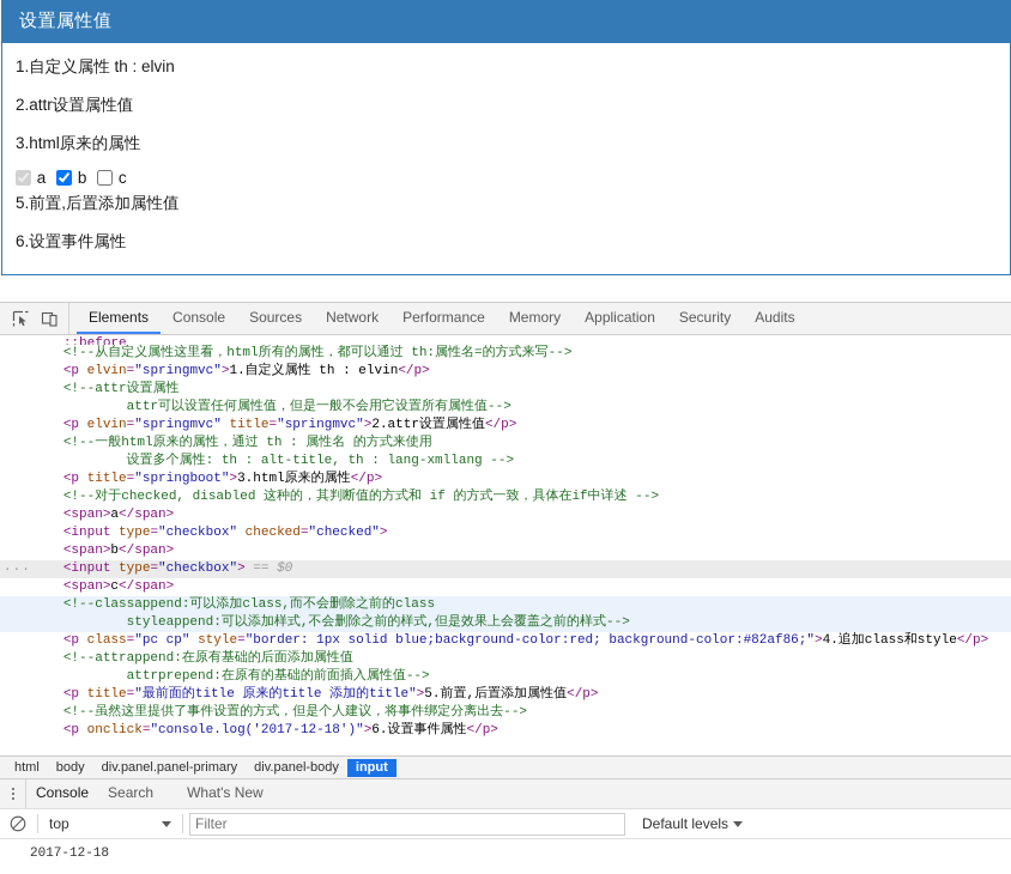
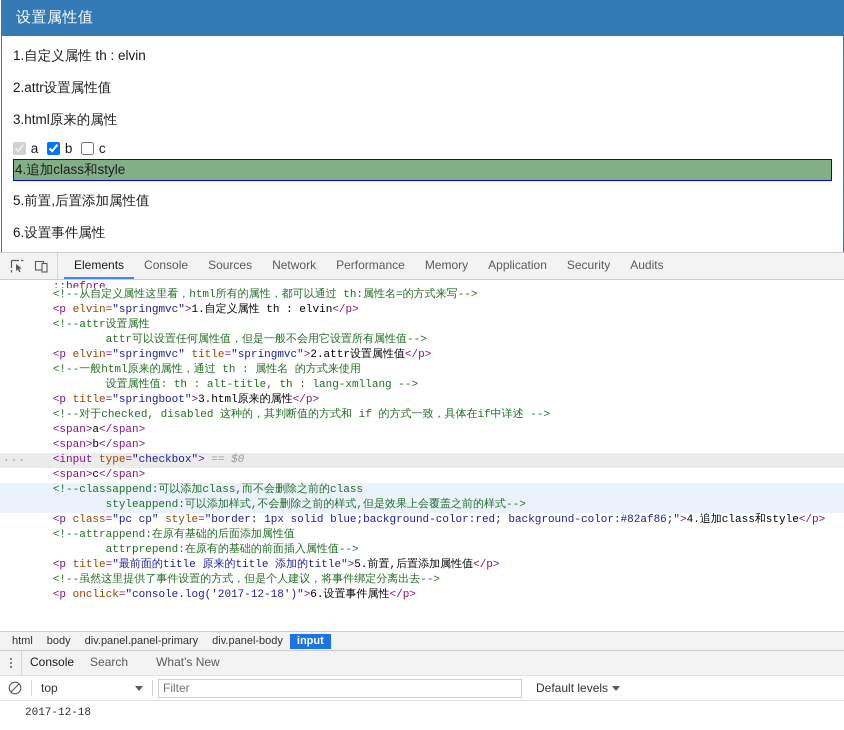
  设置属性值
  1.自定义属性 th : elvin
  2.attr设置属性值
  3.html原来的属性
  a b c
+ 4.追加class和style
  5.前置,后置添加属性值
  6.设置事件属性
  Elements
  Console
  Sources
  Network
  Performance
  Memory
  Application
  Security
  Audits
  ::before
  <!--从自定义属性这里看，html所有的属性，都可以通过 th:属性名=的方式来写-->
  <p elvin="springmvc">1.自定义属性 th : elvin</p>
  <!--attr设置属性
  attr可以设置任何属性值，但是一般不会用它设置所有属性值-->
  <p elvin="springmvc" title="springmvc">2.attr设置属性值</p>
  <!--一般html原来的属性，通过 th : 属性名 的方式来使用
- 设置多个属性: th : alt-title, th : lang-xmllang -->
+ 设置属性值: th : alt-title, th : lang-xmllang -->
  <p title="springboot">3.html原来的属性</p>
  <!--对于checked, disabled 这种的，其判断值的方式和 if 的方式一致，具体在if中详述 -->
  <span>a</span>
- <input type="checkbox" checked="checked">
  <span>b</span>
  ...
  <input type="checkbox"> == $0
  <span>c</span>
  <!--classappend:可以添加class,而不会删除之前的class
  styleappend:可以添加样式,不会删除之前的样式,但是效果上会覆盖之前的样式-->
  <p class="pc cp" style="border: 1px solid blue;background-color:red; background-color:#82af86;">4.追加class和style</p>
  <!--attrappend:在原有基础的后面添加属性值
  attrprepend:在原有的基础的前面插入属性值-->
  <p title="最前面的title 原来的title 添加的title">5.前置,后置添加属性值</p>
  <!--虽然这里提供了事件设置的方式，但是个人建议，将事件绑定分离出去-->
  <p onclick="console.log('2017-12-18')">6.设置事件属性</p>
  html
  body
  div.panel.panel-primary
  div.panel-body
  input
  Console
  Search
  What's New
  top
  Filter
  Default levels
  2017-12-18
